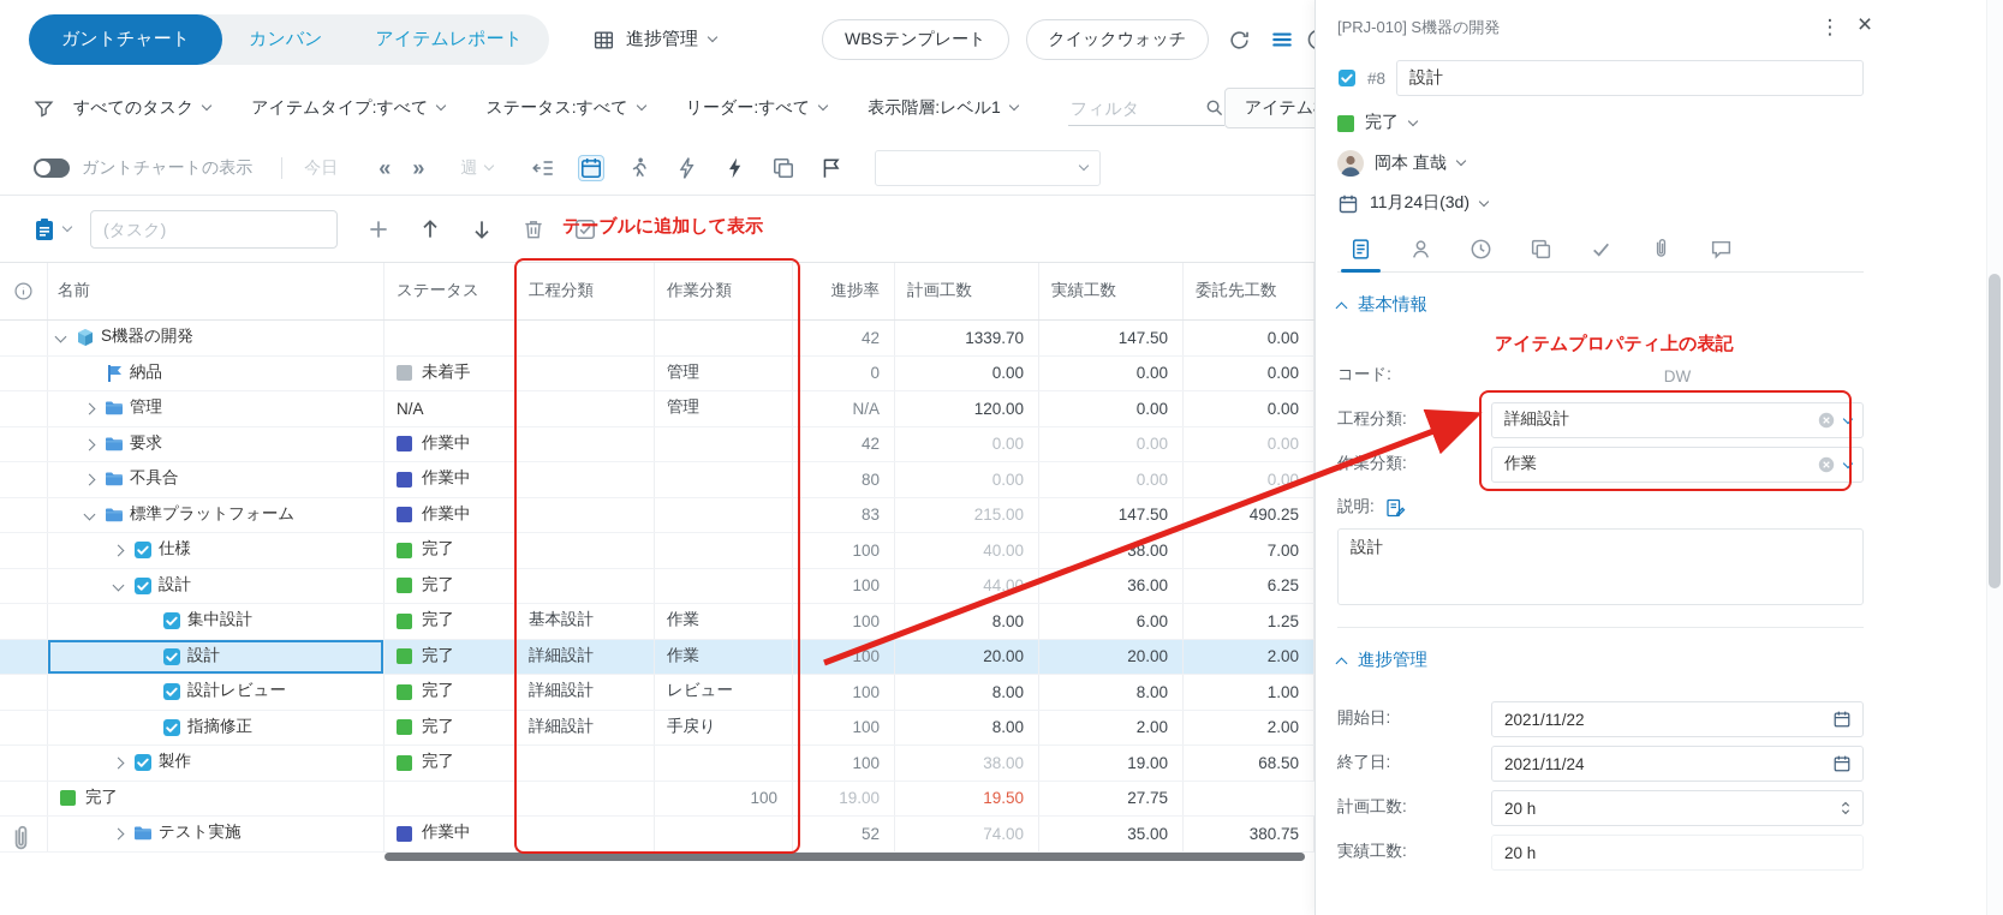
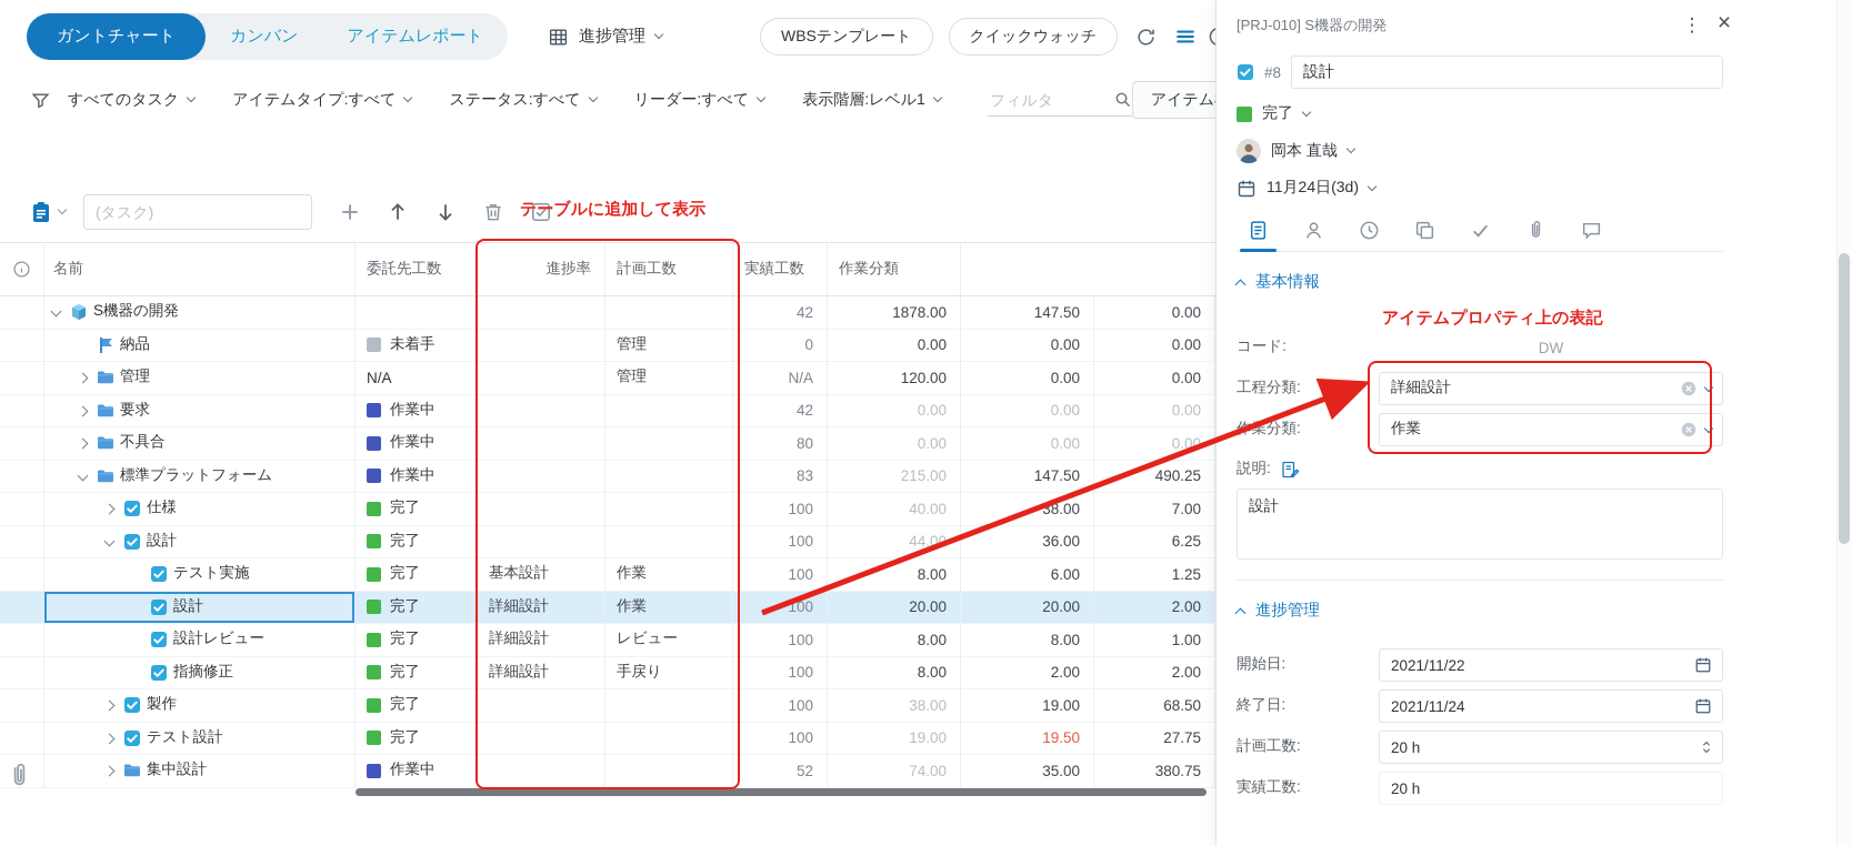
  ガントチャート
  カンバン
  アイテムレポート
  進捗管理
  WBSテンプレート
  クイックウォッチ
  すべてのタスク
  アイテムタイプ:すべて
  ステータス:すべて
  リーダー:すべて
  表示階層:レベル1
  フィルタ
- ガントチャートの表示
- 今日
- «
- »
- 週
  (タスク)
  名前
- ステータス
- 工程分類
- 作業分類
+ 委託先工数
  進捗率
  計画工数
  実績工数
- 委託先工数
+ 作業分類
  S機器の開発
  42
- 1339.70
+ 1878.00
  147.50
  0.00
  納品
  未着手
  管理
  0
  0.00
  0.00
  0.00
  管理
  N/A
  管理
  N/A
  120.00
  0.00
  0.00
  要求
  作業中
  42
  0.00
  0.00
  0.00
  不具合
  作業中
  80
  0.00
  0.00
  0.00
  標準プラットフォーム
  作業中
  83
  215.00
  147.50
  490.25
  仕様
  完了
  100
  40.00
  38.00
  7.00
  設計
  完了
  100
  44.0
  36.00
  6.25
- 集中設計
+ テスト実施
  完了
  基本設計
  作業
  100
  8.00
  6.00
  1.25
  設計
  完了
  詳細設計
  作業
  100
  20.00
  20.00
  2.00
  設計レビュー
  完了
  詳細設計
  レビュー
  100
  8.00
  8.00
  1.00
  指摘修正
  完了
  詳細設計
  手戻り
  100
  8.00
  2.00
  2.00
  製作
  完了
  100
  38.00
  19.00
  68.50
+ テスト設計
  完了
  100
  19.00
  19.50
  27.75
- テスト実施
+ 集中設計
  作業中
  52
  74.00
  35.00
  380.75
  [PRJ-010] S機器の開発
  ⋮
  ×
  #8
  設計
  完了
  岡本 直哉
  11月24日(3d)
  基本情報
  コード:
  DW
  工程分類:
  詳細設計
  業分類:
  作業
  説明:
  設計
  進捗管理
  開始日:
  2021/11/22
  終了日:
  2021/11/24
  計画工数:
  20 h
  実績工数:
  20 h
  テーブルに追加して表示
  アイテムプロパティ上の表記
